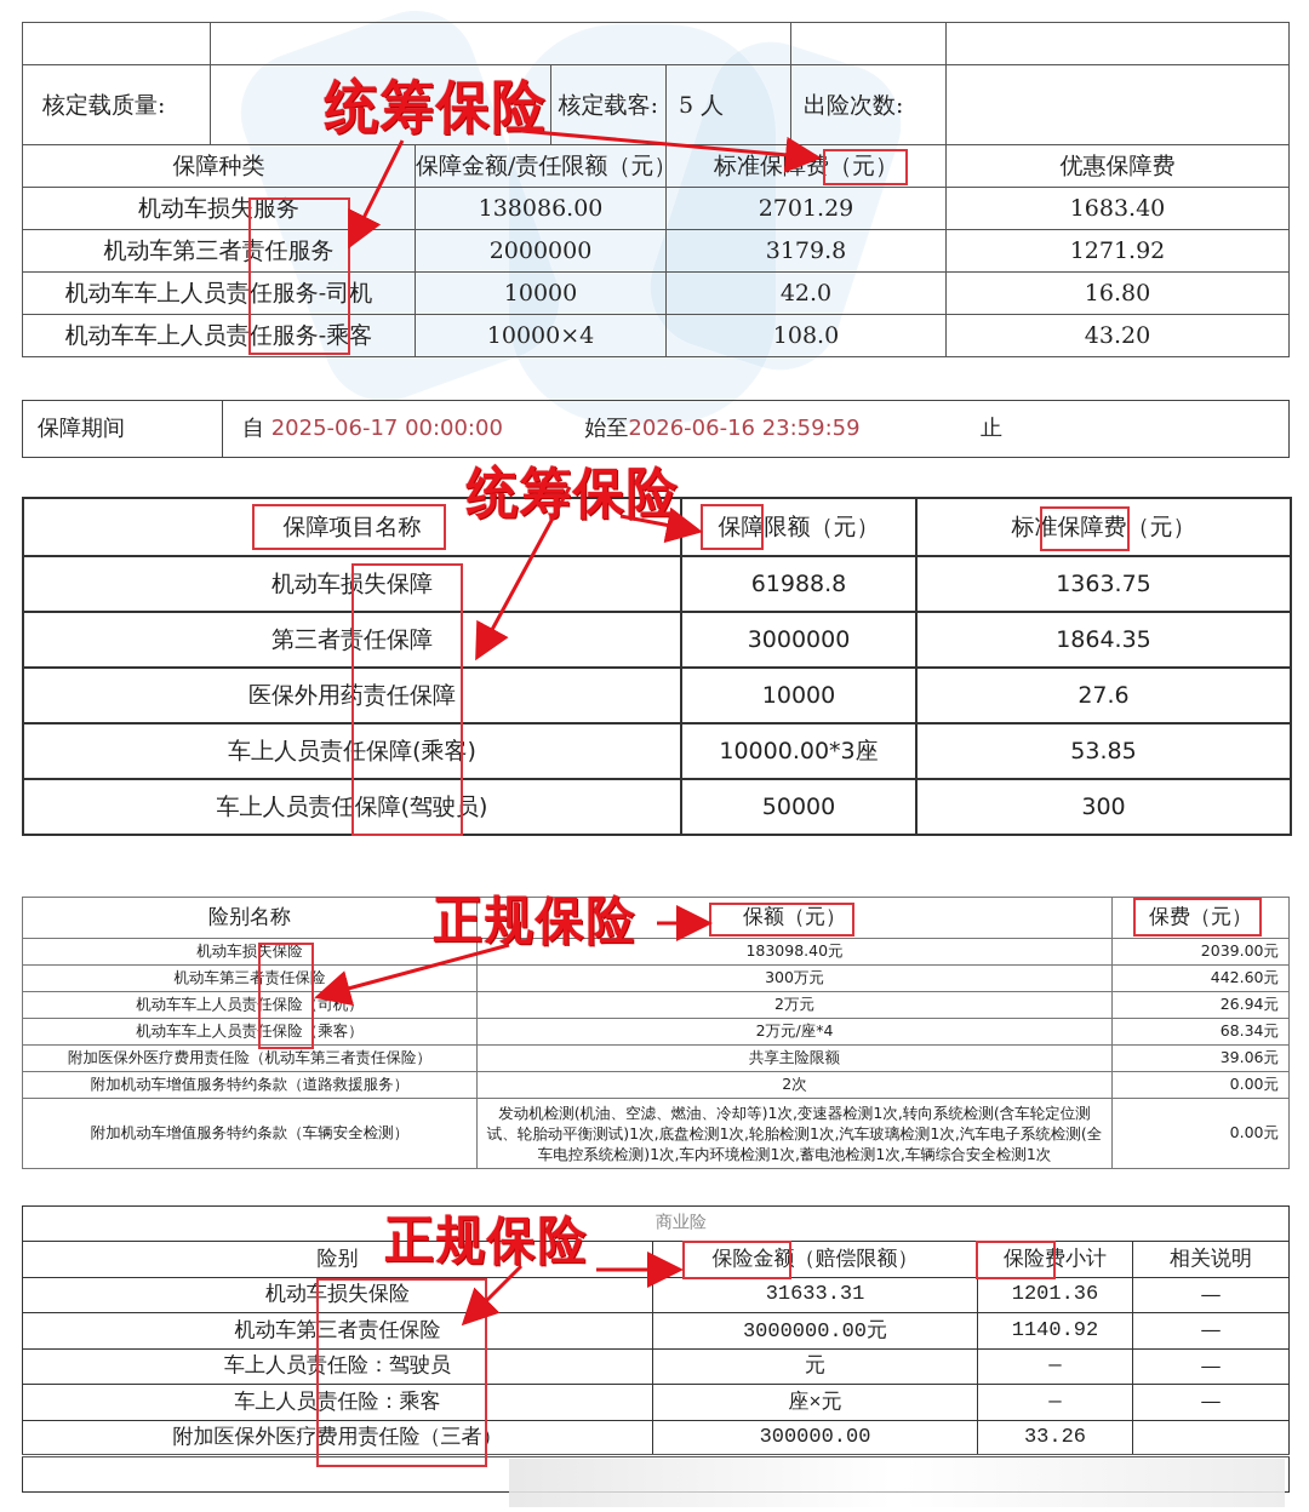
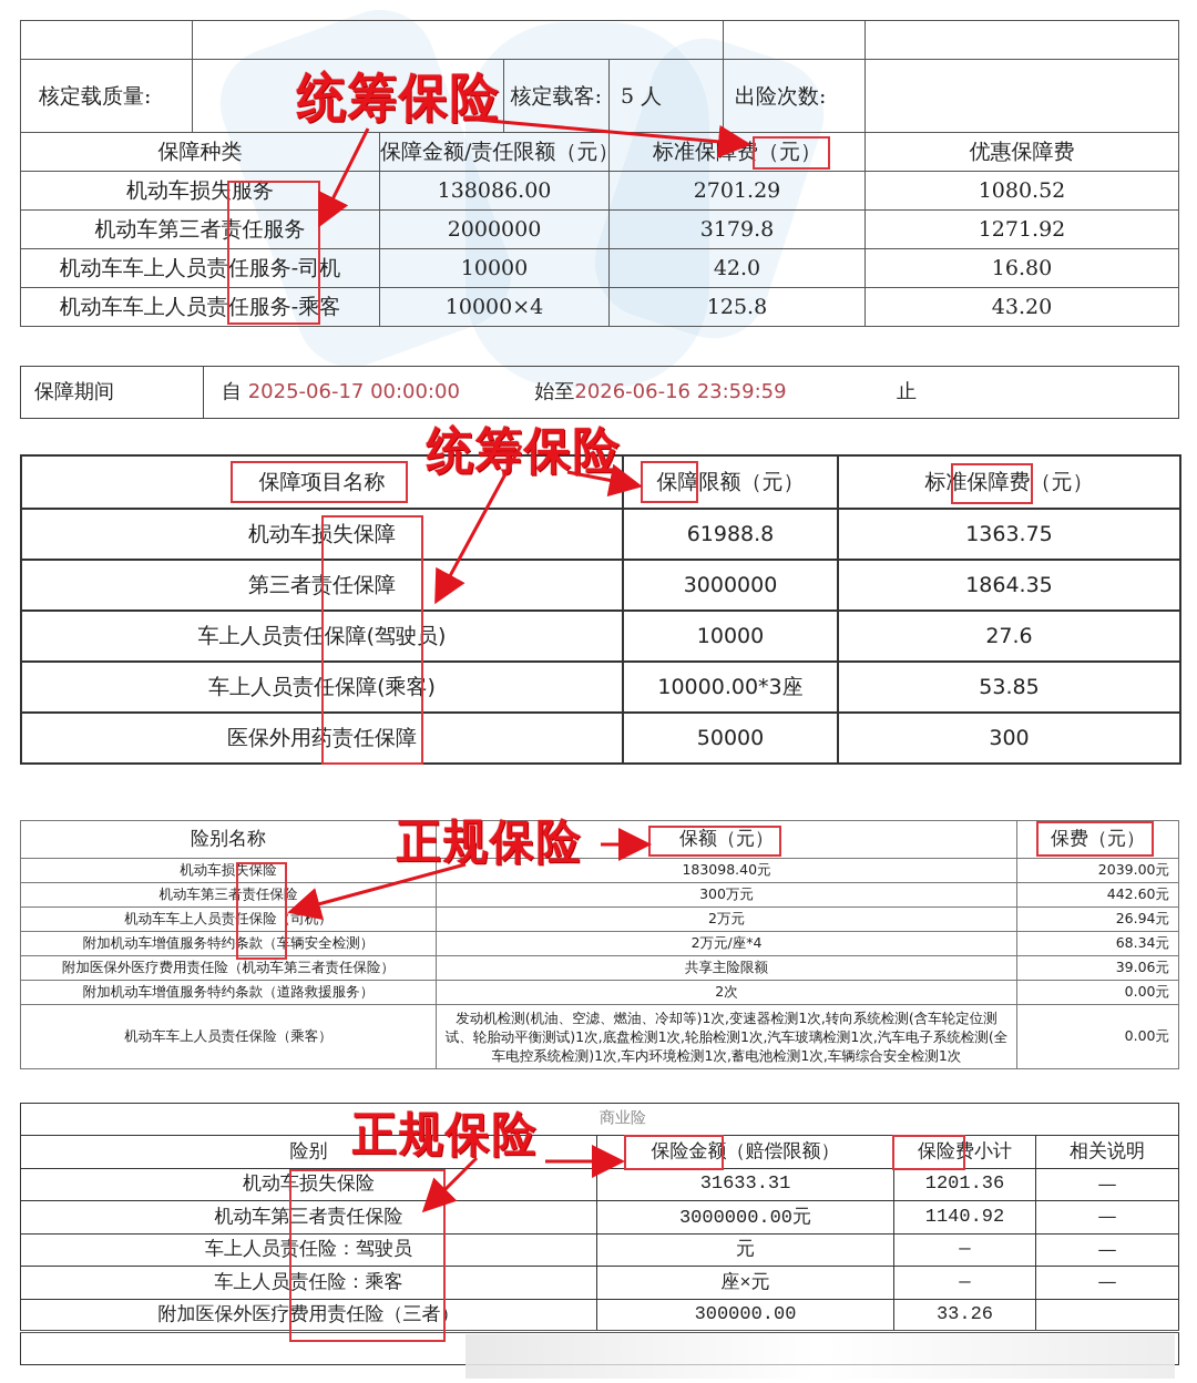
  核定载质量:		核定载客:	5 人	出险次数:
  保障种类	保障金额/责任限额（元）	标准保障费（元）	优惠保障费
- 机动车损失服务	138086.00	2701.29	1683.40
+ 机动车损失服务	138086.00	2701.29	1080.52
  机动车第三者责任服务	2000000	3179.8	1271.92
  机动车车上人员责任服务-司机	10000	42.0	16.80
- 机动车车上人员责任服务-乘客	10000×4	108.0	43.20
+ 机动车车上人员责任服务-乘客	10000×4	125.8	43.20
  统筹保险
  保障期间	自 2025-06-17 00:00:00 始至2026-06-16 23:59:59 止
  保障项目名称	保障限额（元）	标准保障费（元）
  机动车损失保障	61988.8	1363.75
  第三者责任保障	3000000	1864.35
- 医保外用药责任保障	10000	27.6
+ 车上人员责任保障(驾驶员)	10000	27.6
  车上人员责任保障(乘客)	10000.00*3座	53.85
- 车上人员责任保障(驾驶员)	50000	300
+ 医保外用药责任保障	50000	300
  统筹保险
  险别名称	保额（元）	保费（元）
  机动车损失保险	183098.40元	2039.00元
  机动车第三者责任保险	300万元	442.60元
  机动车车上人员责任保险（司机）	2万元	26.94元
- 机动车车上人员责任保险（乘客）	2万元/座*4	68.34元
+ 附加机动车增值服务特约条款（车辆安全检测）	2万元/座*4	68.34元
  附加医保外医疗费用责任险（机动车第三者责任保险）	共享主险限额	39.06元
  附加机动车增值服务特约条款（道路救援服务）	2次	0.00元
- 附加机动车增值服务特约条款（车辆安全检测）	发动机检测(机油、空滤、燃油、冷却等)1次,变速器检测1次,转向系统检测(含车轮定位测试、轮胎动平衡测试)1次,底盘检测1次,轮胎检测1次,汽车玻璃检测1次,汽车电子系统检测(全车电控系统检测)1次,车内环境检测1次,蓄电池检测1次,车辆综合安全检测1次	0.00元
+ 机动车车上人员责任保险（乘客）	发动机检测(机油、空滤、燃油、冷却等)1次,变速器检测1次,转向系统检测(含车轮定位测试、轮胎动平衡测试)1次,底盘检测1次,轮胎检测1次,汽车玻璃检测1次,汽车电子系统检测(全车电控系统检测)1次,车内环境检测1次,蓄电池检测1次,车辆综合安全检测1次	0.00元
  正规保险
  商业险
  险别	保险金额（赔偿限额）	保险费小计	相关说明
  机动车损失保险	31633.31	1201.36	—
  机动车第三者责任保险	3000000.00元	1140.92	—
  车上人员责任险：驾驶员	元	—	—
  车上人员责任险：乘客	座×元	—	—
  附加医保外医疗费用责任险（三者）	300000.00	33.26
  正规保险
